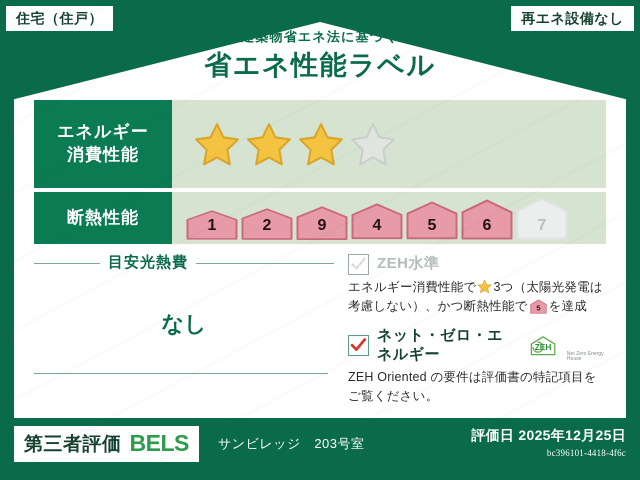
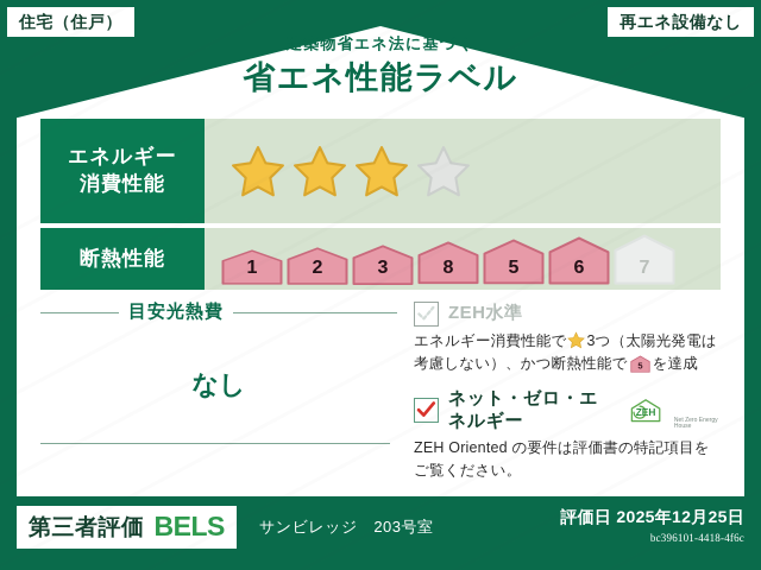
  住宅（住戸）
  再エネ設備なし
  建築物省エネ法に基づく
  省エネ性能ラベル
  エネルギー
  消費性能
  断熱性能
  1
  2
- 9
+ 3
- 4
+ 8
  5
  6
  7
  目安光熱費
  なし
  ZEH水準
  エネルギー消費性能で 3つ（太陽光発電は考慮しない）、かつ断熱性能で
  5
  を達成
  ネット・ゼロ・エネルギー
  ZEH
  ZEH Oriented の要件は評価書の特記項目をご覧ください。
  第三者評価
  BELS
  サンビレッジ 203号室
  評価日 2025年12月25日
  bc396101-4418-4f6c
